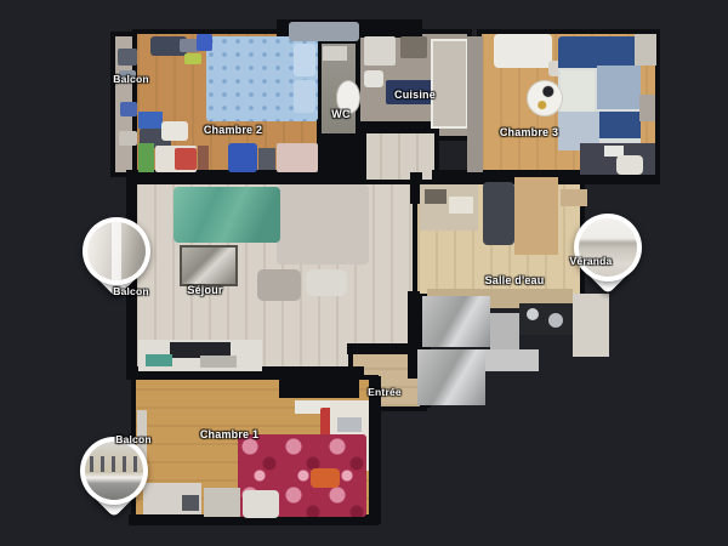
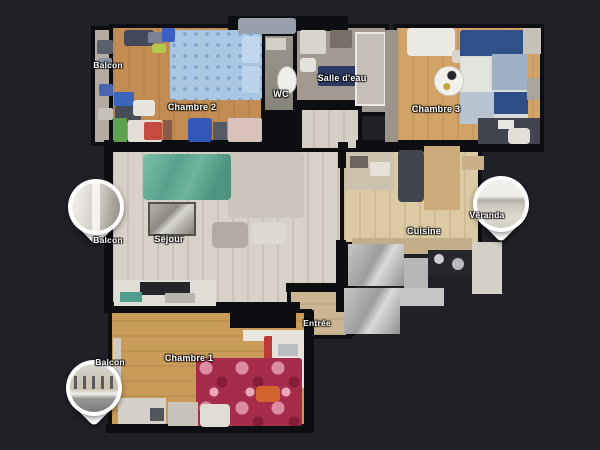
  Balcon
  Chambre 2
  WC
- Cuisine
+ Salle d'eau
  Chambre 3
  Séjour
- Salle d'eau
+ Cuisine
  Entrée
  Chambre 1
  Balcon
  Véranda
  Balcon
